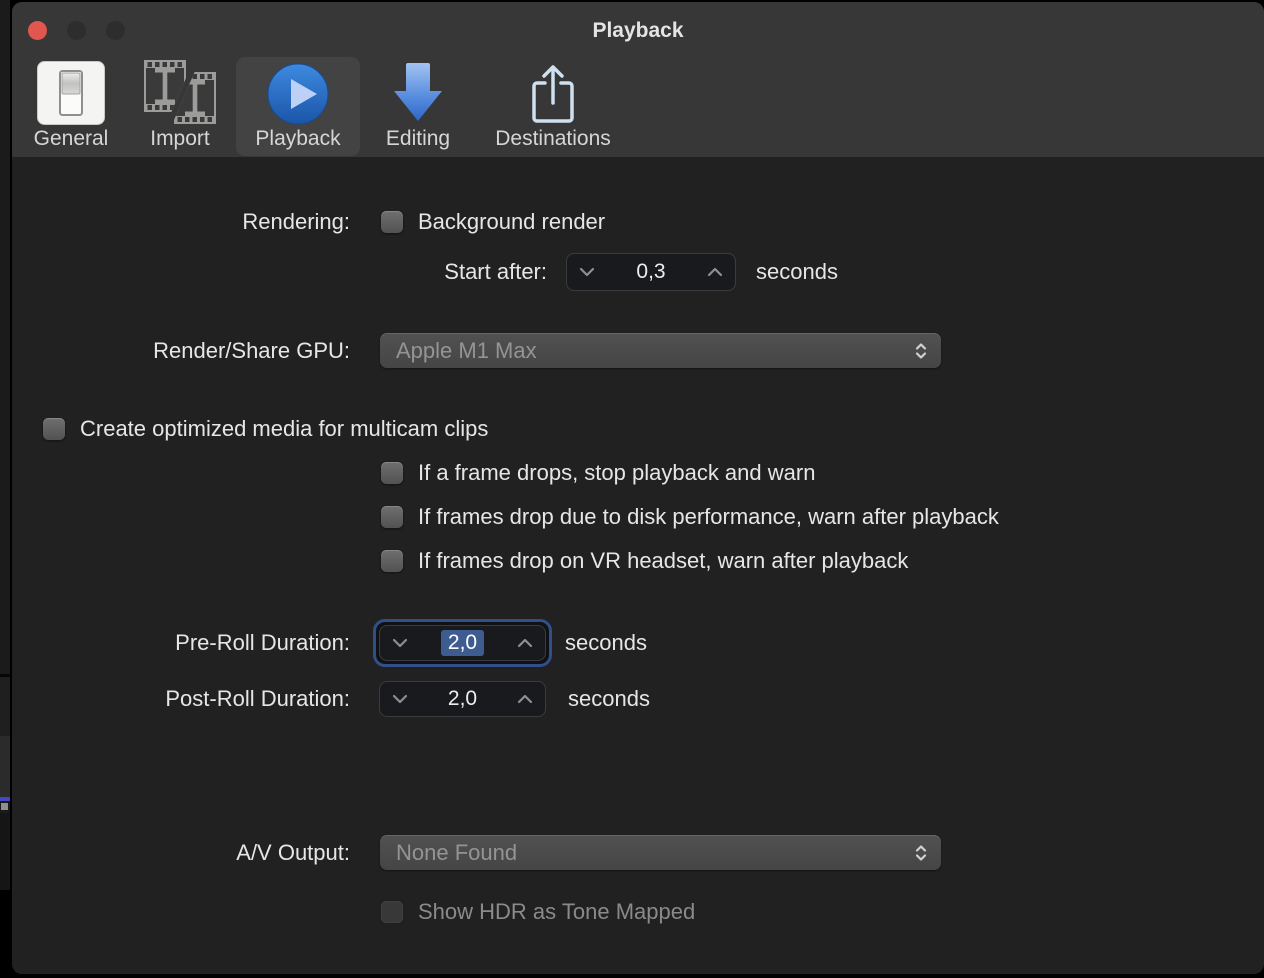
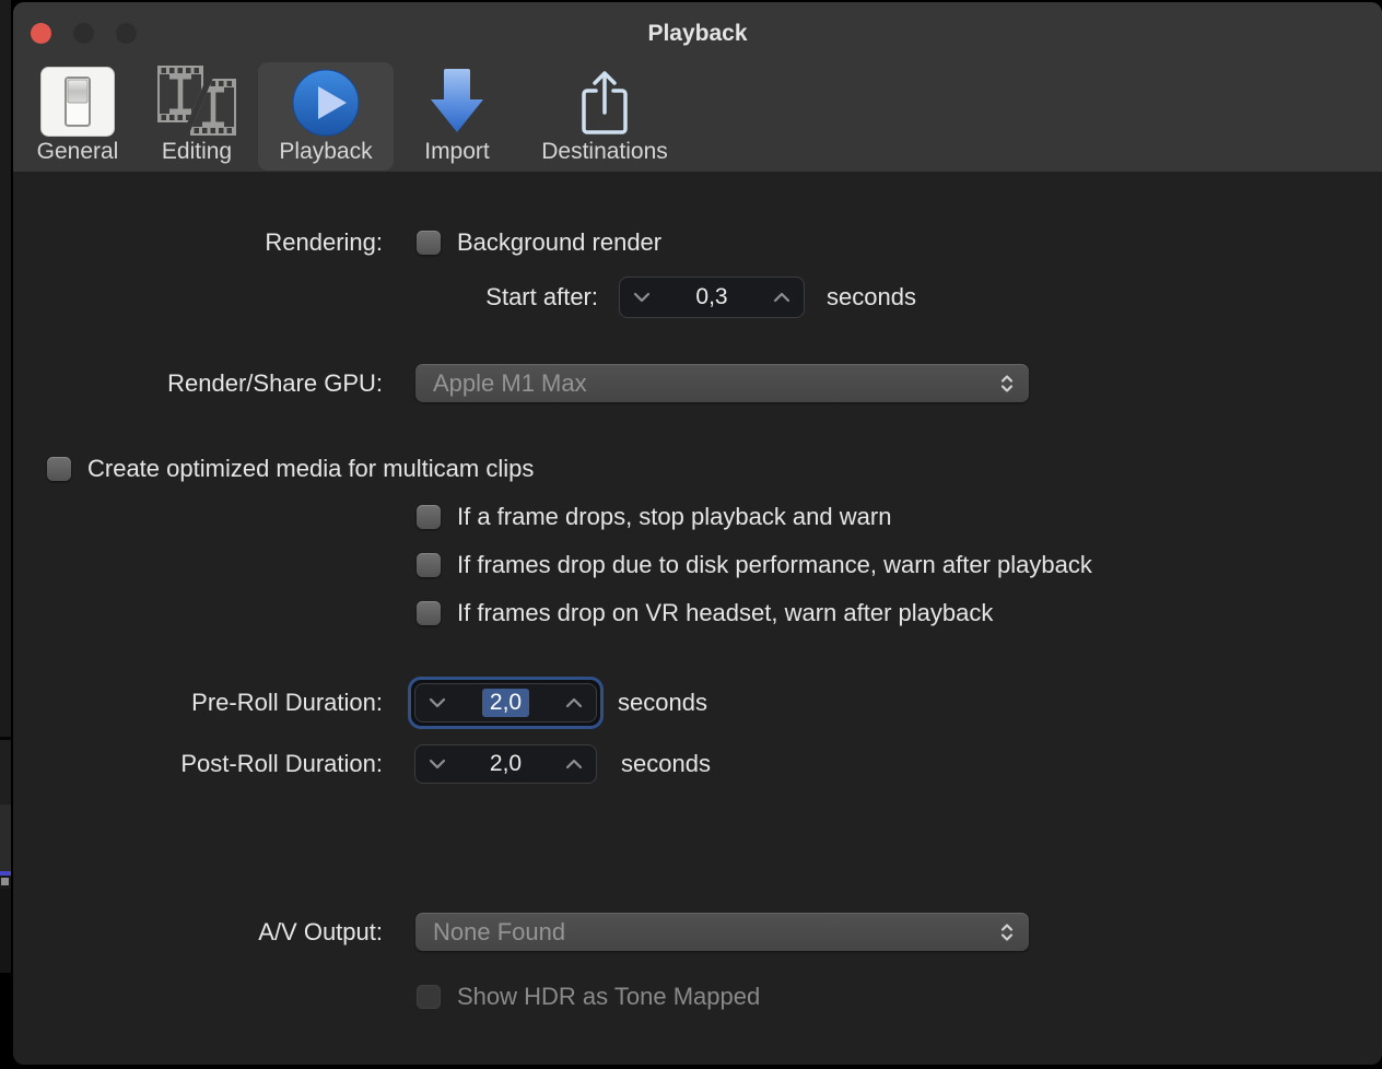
  Playback
  General
- Import
+ Editing
  Playback
- Editing
+ Import
  Destinations
  Rendering:
  Background render
  Start after:
  0,3
  seconds
  Render/Share GPU:
  Apple M1 Max
  Create optimized media for multicam clips
  If a frame drops, stop playback and warn
  If frames drop due to disk performance, warn after playback
  If frames drop on VR headset, warn after playback
  Pre-Roll Duration:
  2,0
  seconds
  Post-Roll Duration:
  2,0
  seconds
  A/V Output:
  None Found
  Show HDR as Tone Mapped
